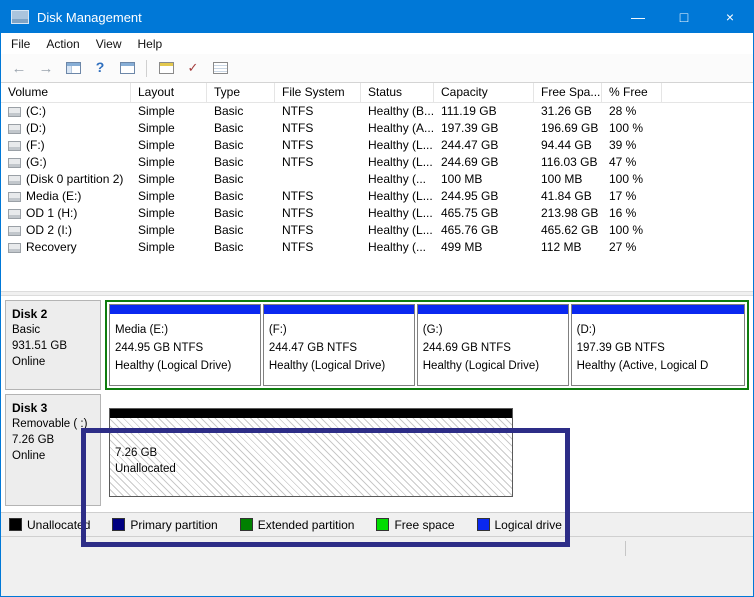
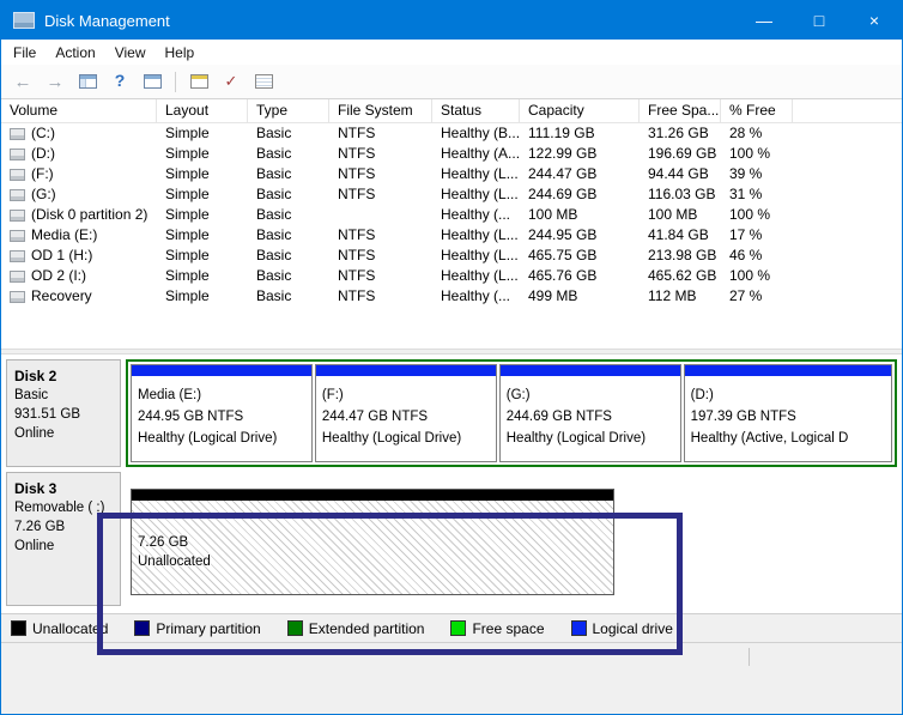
  Disk Management
  —
  □
  ×
  File
  Action
  View
  Help
  ←
  →
  Volume
  Layout
  Type
  File System
  Status
  Capacity
  Free Spa...
  % Free
  (C:)
  Simple
  Basic
  NTFS
  Healthy (B...
  111.19 GB
  31.26 GB
  28 %
  (D:)
  Simple
  Basic
  NTFS
  Healthy (A...
- 197.39 GB
+ 122.99 GB
  196.69 GB
  100 %
  (F:)
  Simple
  Basic
  NTFS
  Healthy (L...
  244.47 GB
  94.44 GB
  39 %
  (G:)
  Simple
  Basic
  NTFS
  Healthy (L...
  244.69 GB
  116.03 GB
- 47 %
+ 31 %
  (Disk 0 partition 2)
  Simple
  Basic
  Healthy (...
  100 MB
  100 MB
  100 %
  Media (E:)
  Simple
  Basic
  NTFS
  Healthy (L...
  244.95 GB
  41.84 GB
  17 %
  OD 1 (H:)
  Simple
  Basic
  NTFS
  Healthy (L...
  465.75 GB
  213.98 GB
- 16 %
+ 46 %
  OD 2 (I:)
  Simple
  Basic
  NTFS
  Healthy (L...
  465.76 GB
  465.62 GB
  100 %
  Recovery
  Simple
  Basic
  NTFS
  Healthy (...
  499 MB
  112 MB
  27 %
  Disk 2
  Basic
  931.51 GB
  Online
  Media (E:)
  244.95 GB NTFS
  Healthy (Logical Drive)
  (F:)
  244.47 GB NTFS
  Healthy (Logical Drive)
  (G:)
  244.69 GB NTFS
  Healthy (Logical Drive)
  (D:)
  197.39 GB NTFS
  Healthy (Active, Logical D
  Disk 3
  Removable ( :)
  7.26 GB
  Online
  7.26 GB
  Unallocated
  Unallocated
  Primary partition
  Extended partition
  Free space
  Logical drive
